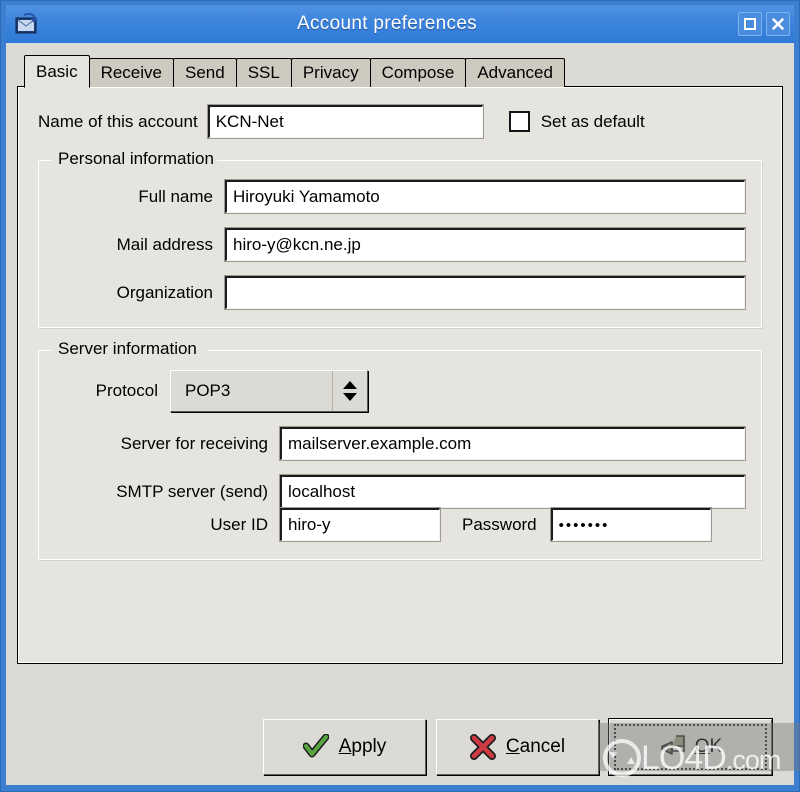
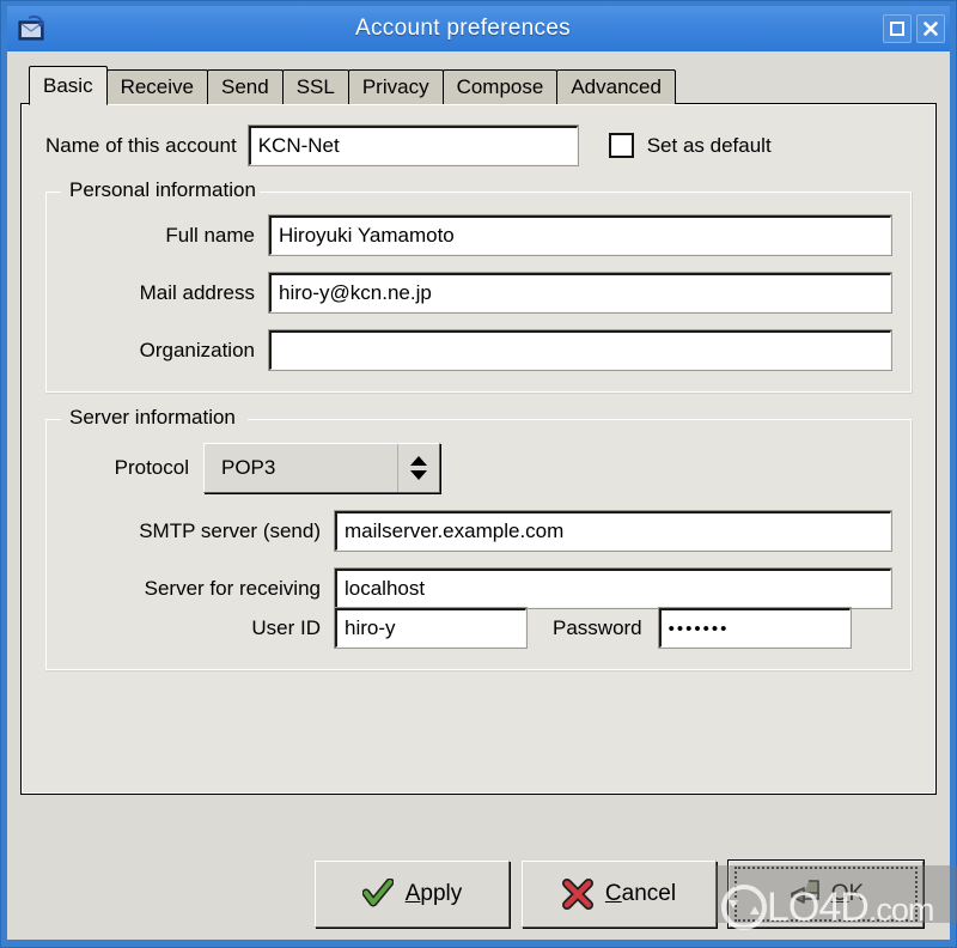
  Account preferences
  Basic
  Receive
  Send
  SSL
  Privacy
  Compose
  Advanced
  Name of this account
  KCN-Net
  Set as default
  Personal information
  Full name
  Hiroyuki Yamamoto
  Mail address
  hiro-y@kcn.ne.jp
  Organization
  Server information
  Protocol
  POP3
- Server for receiving
+ SMTP server (send)
  mailserver.example.com
- SMTP server (send)
+ Server for receiving
  localhost
  User ID
  hiro-y
  Password
  •••••••
  Apply
  Cancel
  OK
  LO4D.com
